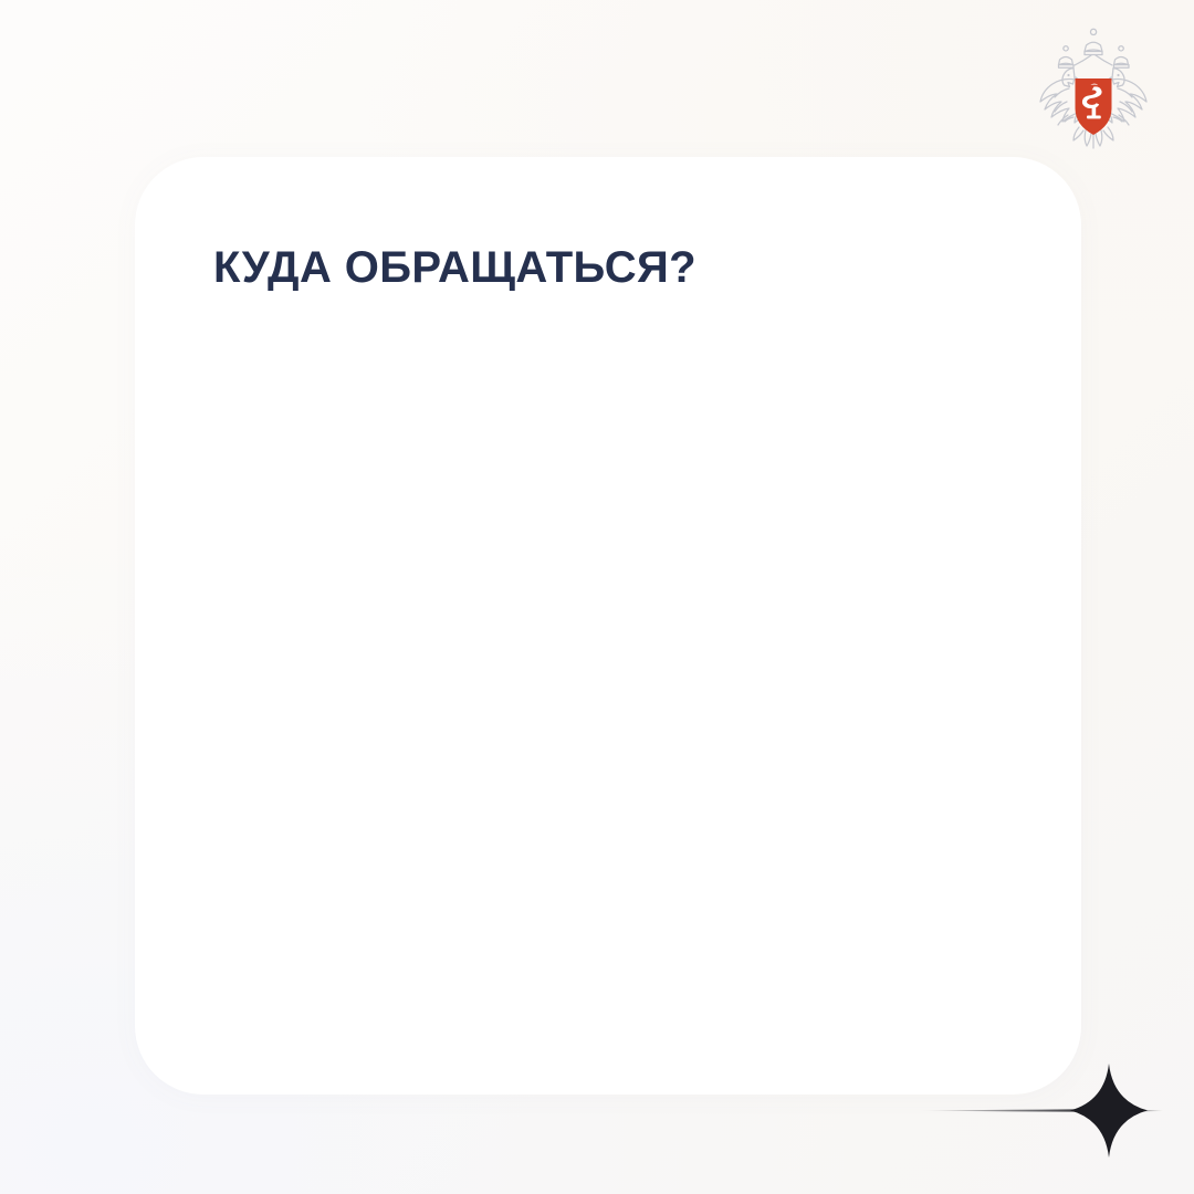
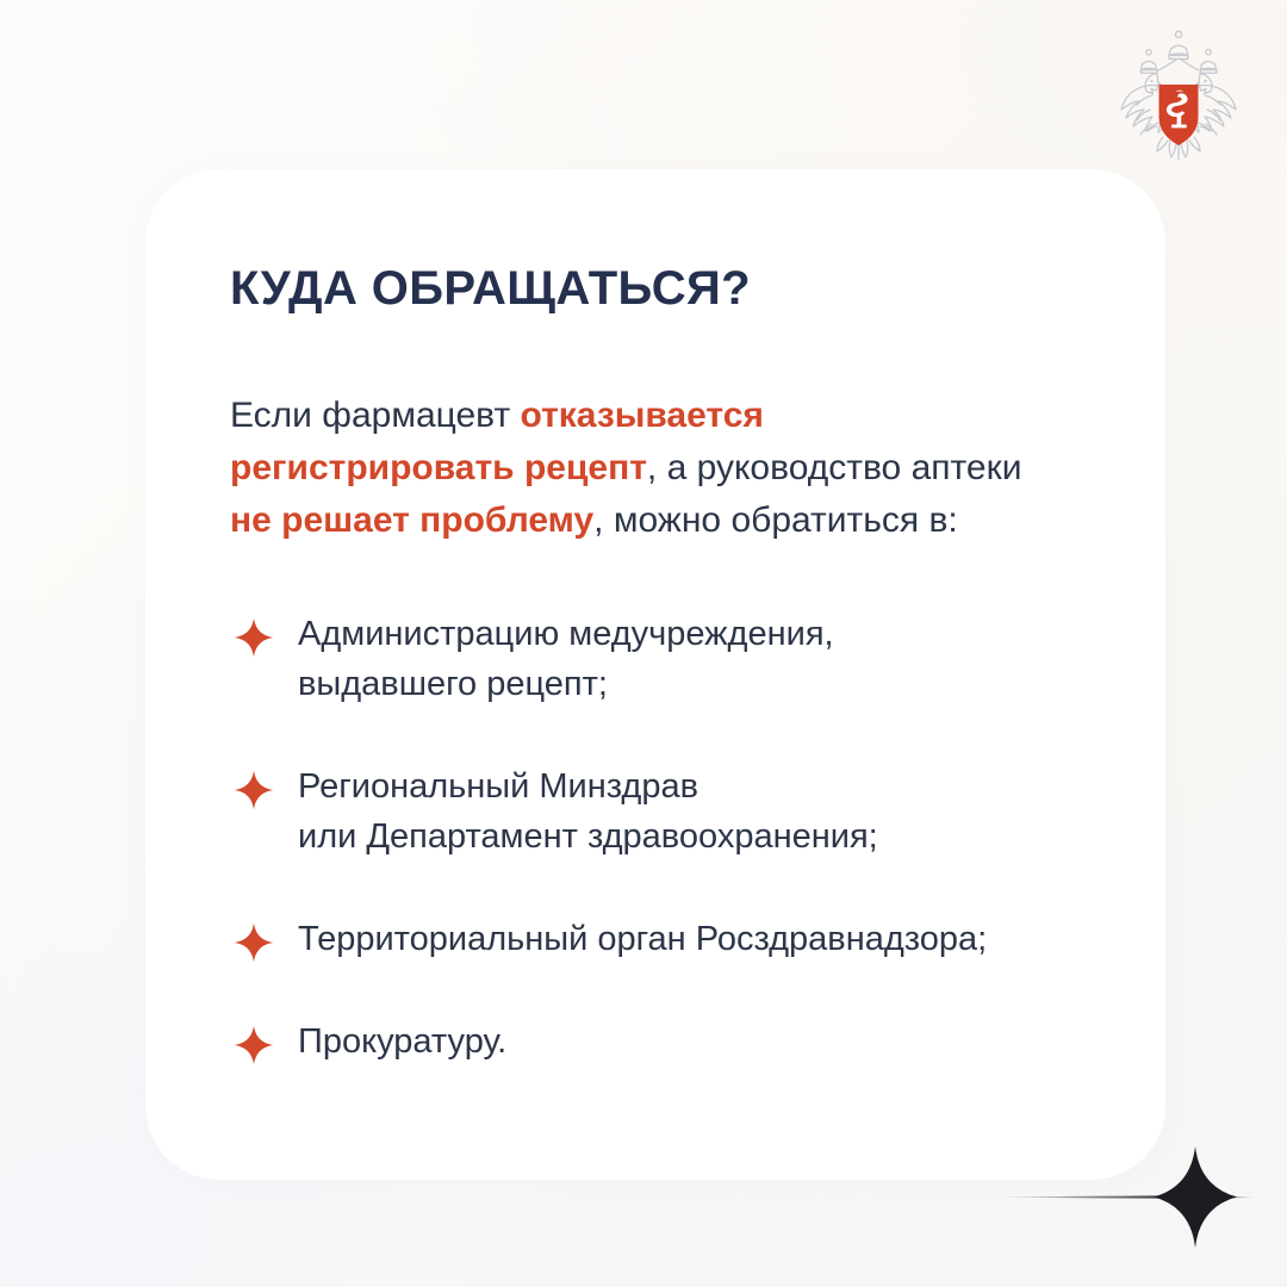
  КУДА ОБРАЩАТЬСЯ?
+ Если фармацевт отказывается регистрировать рецепт, а руководство аптеки не решает проблему, можно обратиться в:
+ Администрацию медучреждения,
+ выдавшего рецепт;
+ Региональный Минздрав
+ или Департамент здравоохранения;
+ Территориальный орган Росздравнадзора;
+ Прокуратуру.
